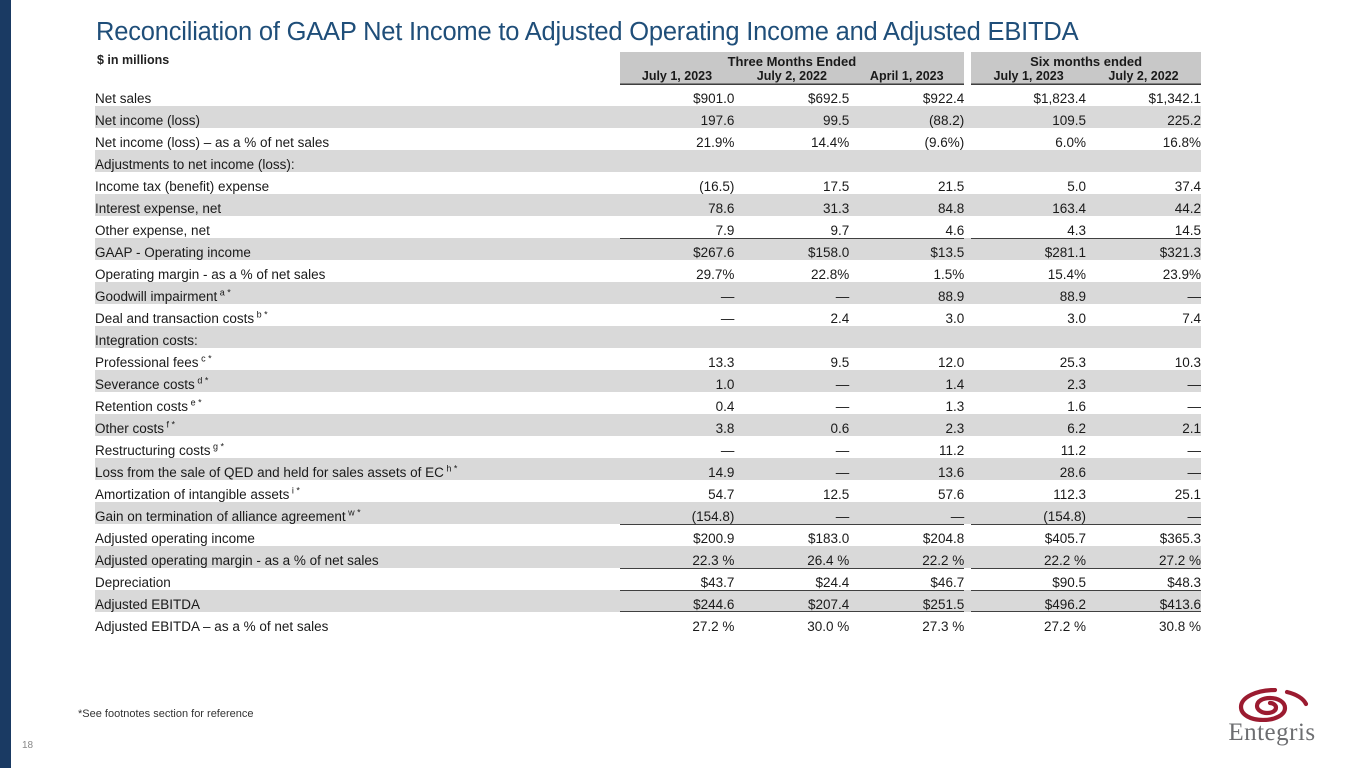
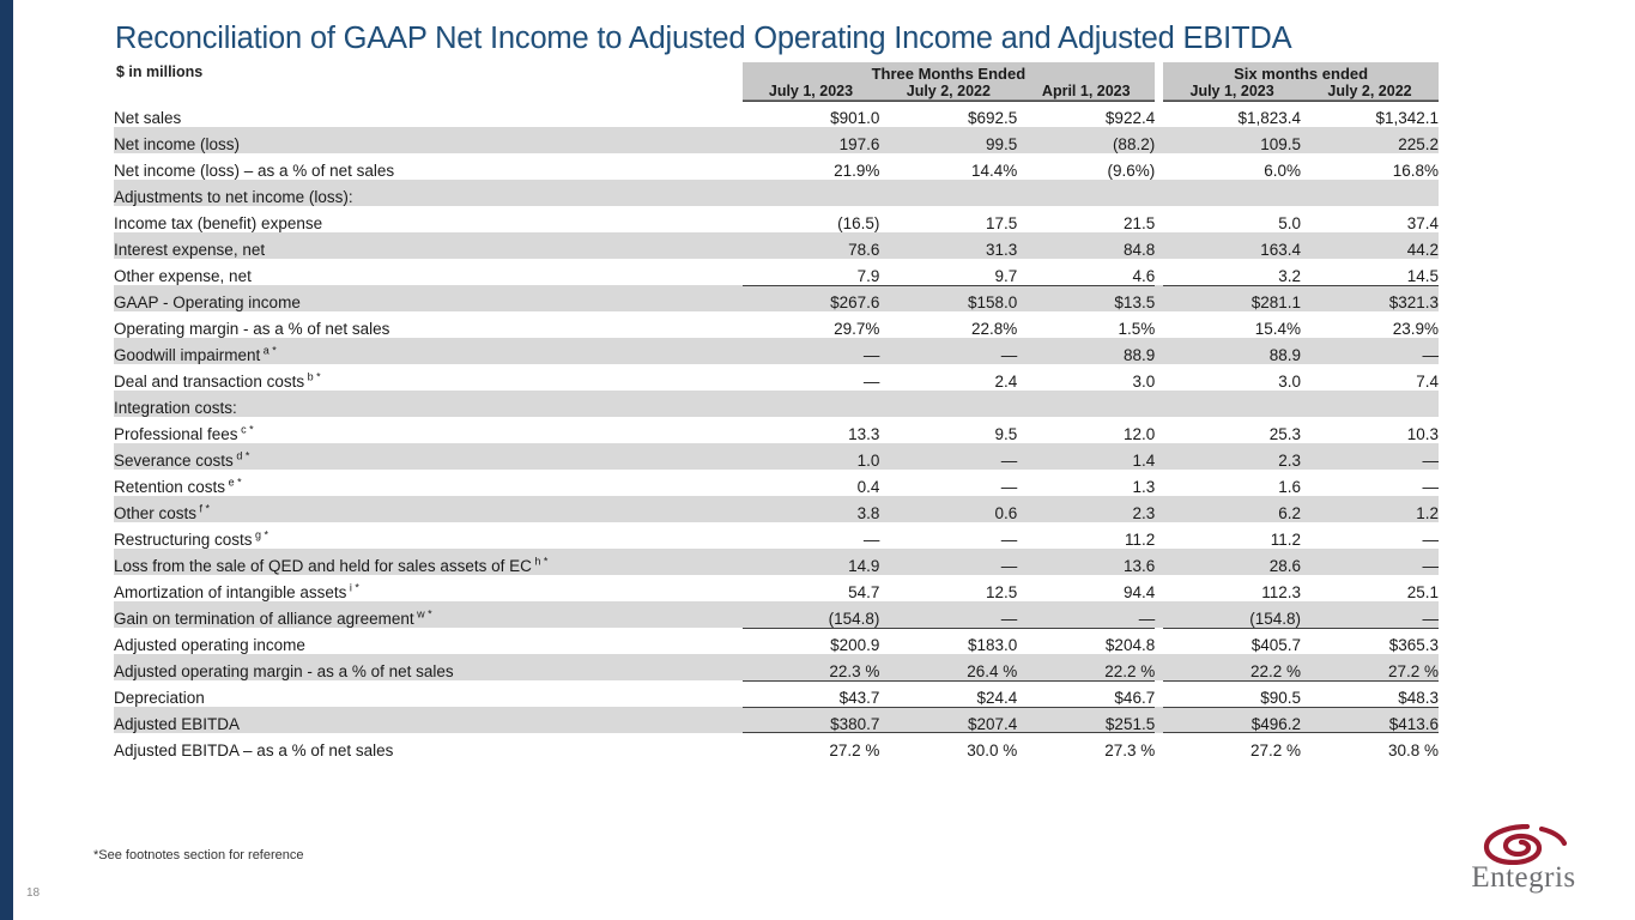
  Reconciliation of GAAP Net Income to Adjusted Operating Income and Adjusted EBITDA
  $ in millions	Three Months Ended		Six months ended
  	July 1, 2023	July 2, 2022	April 1, 2023		July 1, 2023	July 2, 2022
  Net sales	$901.0	$692.5	$922.4		$1,823.4	$1,342.1
  Net income (loss)	197.6	99.5	(88.2)		109.5	225.2
  Net income (loss) – as a % of net sales	21.9%	14.4%	(9.6%)		6.0%	16.8%
  Adjustments to net income (loss):
  Income tax (benefit) expense	(16.5)	17.5	21.5		5.0	37.4
  Interest expense, net	78.6	31.3	84.8		163.4	44.2
- Other expense, net	7.9	9.7	4.6		4.3	14.5
+ Other expense, net	7.9	9.7	4.6		3.2	14.5
  GAAP - Operating income	$267.6	$158.0	$13.5		$281.1	$321.3
  Operating margin - as a % of net sales	29.7%	22.8%	1.5%		15.4%	23.9%
  Goodwill impairment a *	—	—	88.9		88.9	—
  Deal and transaction costs b *	—	2.4	3.0		3.0	7.4
  Integration costs:
  Professional fees c *	13.3	9.5	12.0		25.3	10.3
  Severance costs d *	1.0	—	1.4		2.3	—
  Retention costs e *	0.4	—	1.3		1.6	—
- Other costs f *	3.8	0.6	2.3		6.2	2.1
+ Other costs f *	3.8	0.6	2.3		6.2	1.2
  Restructuring costs g *	—	—	11.2		11.2	—
  Loss from the sale of QED and held for sales assets of EC h *	14.9	—	13.6		28.6	—
- Amortization of intangible assets i *	54.7	12.5	57.6		112.3	25.1
+ Amortization of intangible assets i *	54.7	12.5	94.4		112.3	25.1
  Gain on termination of alliance agreement w *	(154.8)	—	—		(154.8)	—
  Adjusted operating income	$200.9	$183.0	$204.8		$405.7	$365.3
  Adjusted operating margin - as a % of net sales	22.3 %	26.4 %	22.2 %		22.2 %	27.2 %
  Depreciation	$43.7	$24.4	$46.7		$90.5	$48.3
- Adjusted EBITDA	$244.6	$207.4	$251.5		$496.2	$413.6
+ Adjusted EBITDA	$380.7	$207.4	$251.5		$496.2	$413.6
  Adjusted EBITDA – as a % of net sales	27.2 %	30.0 %	27.3 %		27.2 %	30.8 %
  *See footnotes section for reference
  18
  Entegris
